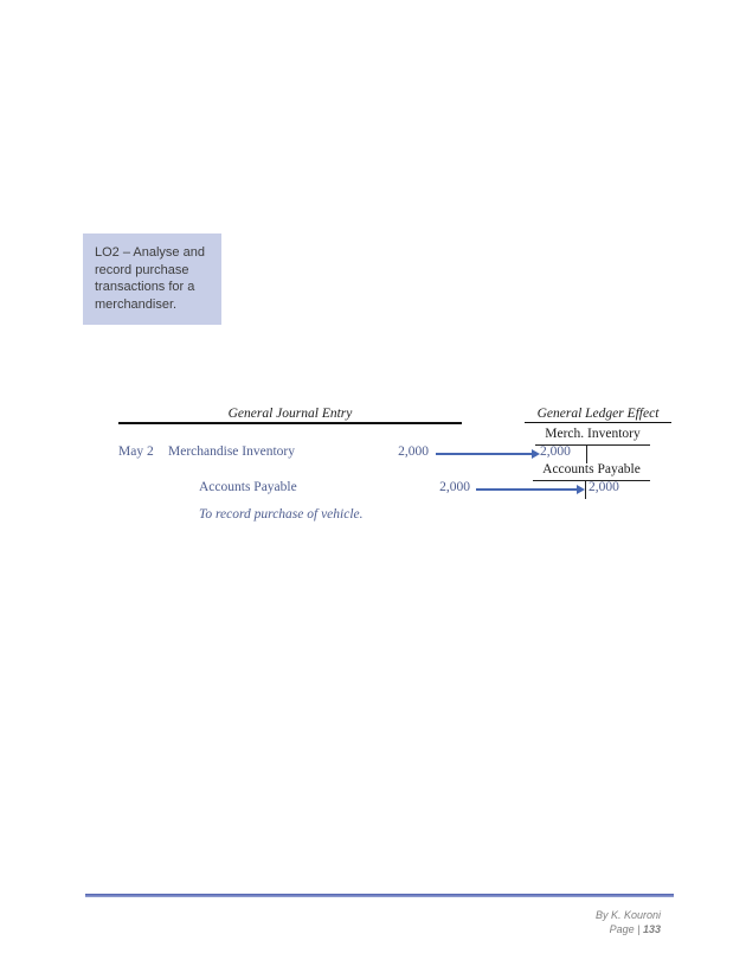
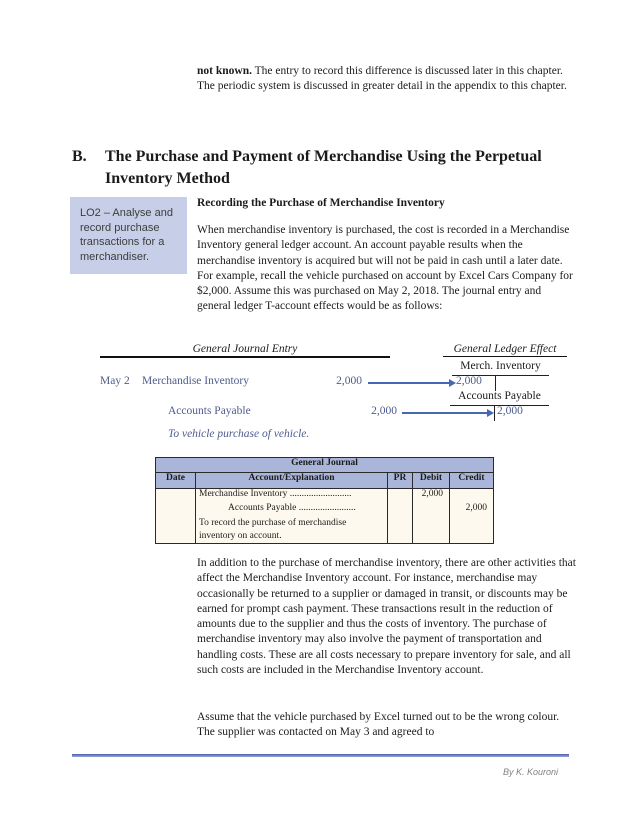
+ not known. The entry to record this difference is discussed later in this chapter. The periodic system is discussed in greater detail in the appendix to this chapter.
+ B.
+ The Purchase and Payment of Merchandise Using the Perpetual Inventory Method
  LO2 – Analyse and record purchase transactions for a merchandiser.
+ Recording the Purchase of Merchandise Inventory
+ When merchandise inventory is purchased, the cost is recorded in a Merchandise Inventory general ledger account. An account payable results when the merchandise inventory is acquired but will not be paid in cash until a later date. For example, recall the vehicle purchased on account by Excel Cars Company for $2,000. Assume this was purchased on May 2, 2018. The journal entry and general ledger T-account effects would be as follows:
  General Journal Entry
  General Ledger Effect
  Merch. Inventory
  May 2
  Merchandise Inventory
  2,000
  2,000
  Accounts Payable
  Accounts Payable
  2,000
  2,000
- To record purchase of vehicle.
+ To vehicle purchase of vehicle.
+ General Journal
+ Date	Account/Explanation	PR	Debit	Credit
+ 	Merchandise Inventory ..........................		2,000
+ 	Accounts Payable ........................			2,000
+ 	To record the purchase of merchandise inventory on account.
+ In addition to the purchase of merchandise inventory, there are other activities that affect the Merchandise Inventory account. For instance, merchandise may occasionally be returned to a supplier or damaged in transit, or discounts may be earned for prompt cash payment. These transactions result in the reduction of amounts due to the supplier and thus the costs of inventory. The purchase of merchandise inventory may also involve the payment of transportation and handling costs. These are all costs necessary to prepare inventory for sale, and all such costs are included in the Merchandise Inventory account.
+ Assume that the vehicle purchased by Excel turned out to be the wrong colour. The supplier was contacted on May 3 and agreed to
  By K. Kouroni
- Page | 133
